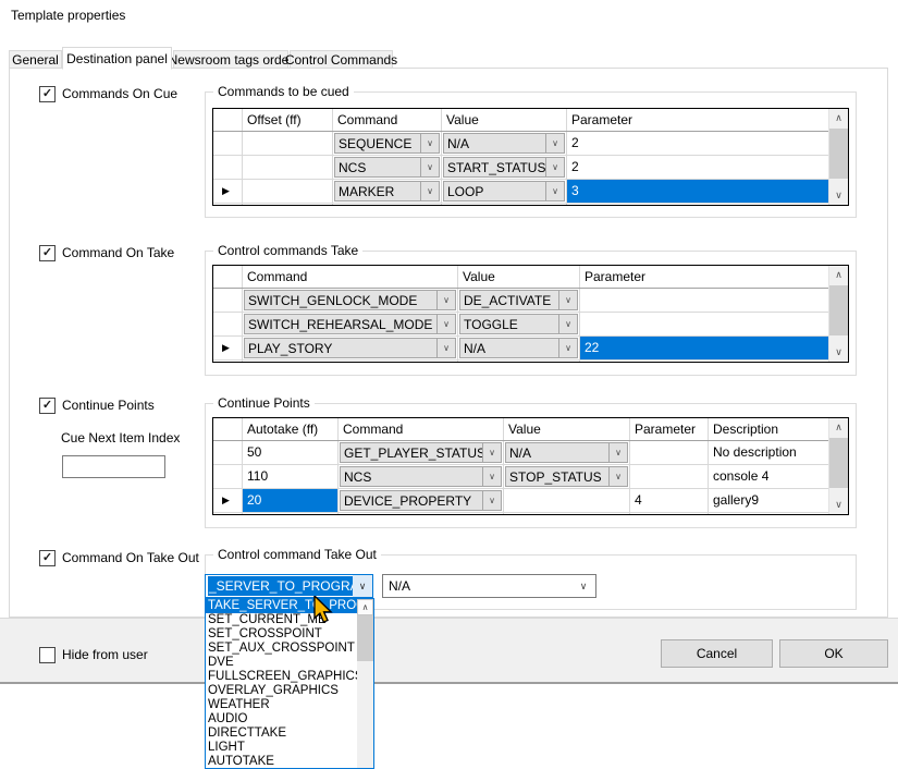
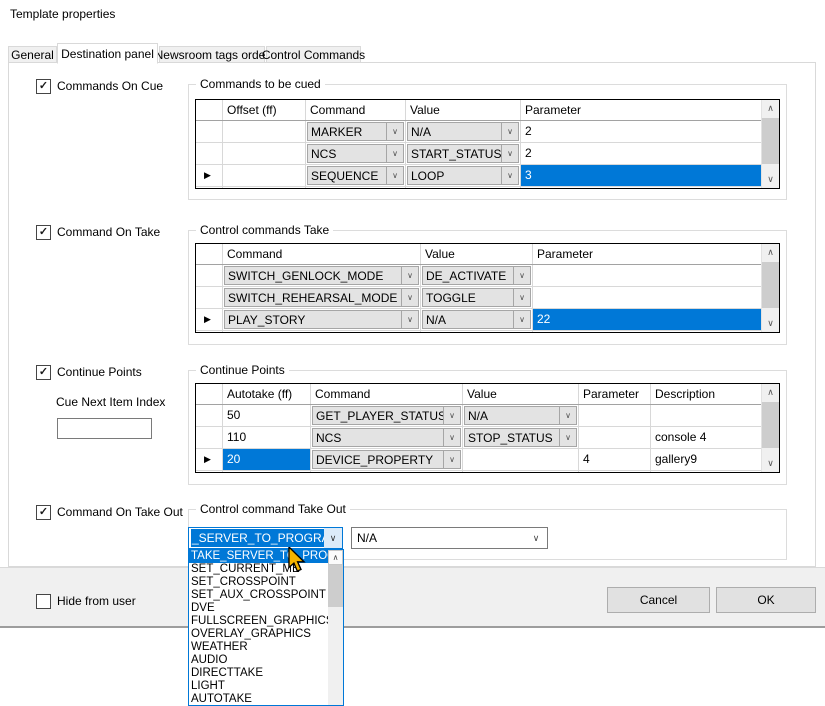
  Template properties
  General
  Destination panel
  Newsroom tags orde
  Control Commands
  Commands On Cue
  Commands to be cued
  Offset (ff)
  Command
  Value
  Parameter
- SEQUENCE
+ MARKER
  ∨
  N/A
  ∨
  2
  NCS
  ∨
  START_STATUS
  ∨
  2
  ▶
- MARKER
+ SEQUENCE
  ∨
  LOOP
  ∨
  3
  ∧
  ∨
  Command On Take
  Control commands Take
  Command
  Value
  Parameter
  SWITCH_GENLOCK_MODE
  ∨
  DE_ACTIVATE
  ∨
  SWITCH_REHEARSAL_MODE
  ∨
  TOGGLE
  ∨
  ▶
  PLAY_STORY
  ∨
  N/A
  ∨
  22
  ∧
  ∨
  Continue Points
  Cue Next Item Index
  Continue Points
  Autotake (ff)
  Command
  Value
  Parameter
  Description
  50
  GET_PLAYER_STATUS
  ∨
  N/A
  ∨
- No description
  110
  NCS
  ∨
  STOP_STATUS
  ∨
  console 4
  ▶
  20
  DEVICE_PROPERTY
  ∨
  4
  gallery9
  ∧
  ∨
  Command On Take Out
  Control command Take Out
  _SERVER_TO_PROGR
  ∨
  N/A
  ∨
  TAKE_SERVER_TPRO
  SET_CURRENT_M
  SET_CROSSPOINT
  SET_AUX_CROSSPOINT
  DVE
  FULLSCREEN_GRAPHIC
  OVERLAY_GRAPHICS
  WEATHER
  AUDIO
  DIRECTTAKE
  LIGHT
  AUTOTAKE
  ∧
  Hide from user
  Cancel
  OK
